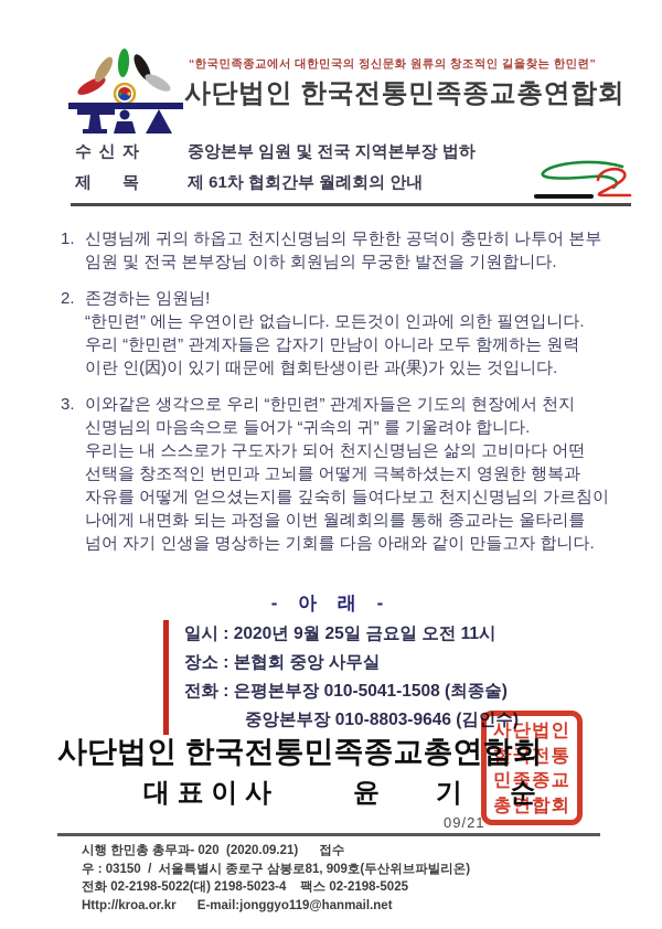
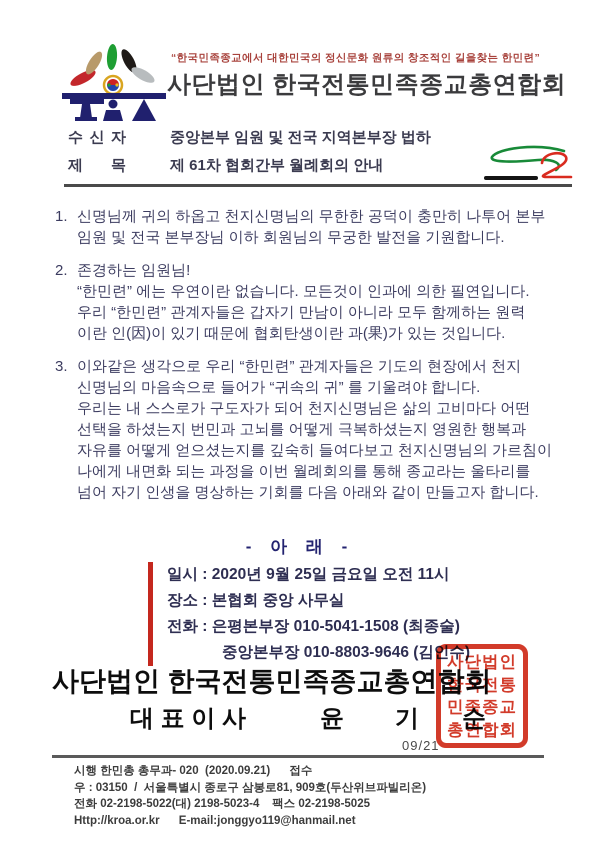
  “한국민족종교에서 대한민국의 정신문화 원류의 창조적인 길을찾는 한민련”
  사단법인 한국전통민족종교총연합회
  수
  신
  자
  중앙본부 임원 및 전국 지역본부장 법하
  제
  목
  제 61차 협회간부 월례회의 안내
  1. 신명님께 귀의 하옵고 천지신명님의 무한한 공덕이 충만히 나투어 본부
  임원 및 전국 본부장님 이하 회원님의 무궁한 발전을 기원합니다.
  2. 존경하는 임원님!
  “한민련” 에는 우연이란 없습니다. 모든것이 인과에 의한 필연입니다.
  우리 “한민련” 관계자들은 갑자기 만남이 아니라 모두 함께하는 원력
  이란 인(因)이 있기 때문에 협회탄생이란 과(果)가 있는 것입니다.
  3. 이와같은 생각으로 우리 “한민련” 관계자들은 기도의 현장에서 천지
  신명님의 마음속으로 들어가 “귀속의 귀” 를 기울려야 합니다.
  우리는 내 스스로가 구도자가 되어 천지신명님은 삶의 고비마다 어떤
- 선택을 창조적인 번민과 고뇌를 어떻게 극복하셨는지 영원한 행복과
+ 선택을 하셨는지 번민과 고뇌를 어떻게 극복하셨는지 영원한 행복과
  자유를 어떻게 얻으셨는지를 깊숙히 들여다보고 천지신명님의 가르침이
  나에게 내면화 되는 과정을 이번 월례회의를 통해 종교라는 울타리를
  넘어 자기 인생을 명상하는 기회를 다음 아래와 같이 만들고자 합니다.
  - 아 래 -
  일시 : 2020년 9월 25일 금요일 오전 11시
  장소 : 본협회 중앙 사무실
  전화 : 은평본부장 010-5041-1508 (최종술)
  중앙본부장 010-8803-9646 (김인수)
  사단법인 한국전통민족종교총연합회
  대 표 이 사
  윤
  기
  순
  사단법인
  한국전통
  민족종교
  총연합회
  09/21
  시행 한민총 총무과- 020 (2020.09.21) 접수
  우 : 03150 / 서울특별시 종로구 삼봉로81, 909호(두산위브파빌리온)
  전화 02-2198-5022(대) 2198-5023-4 팩스 02-2198-5025
  Http://kroa.or.kr E-mail:jonggyo119@hanmail.net
